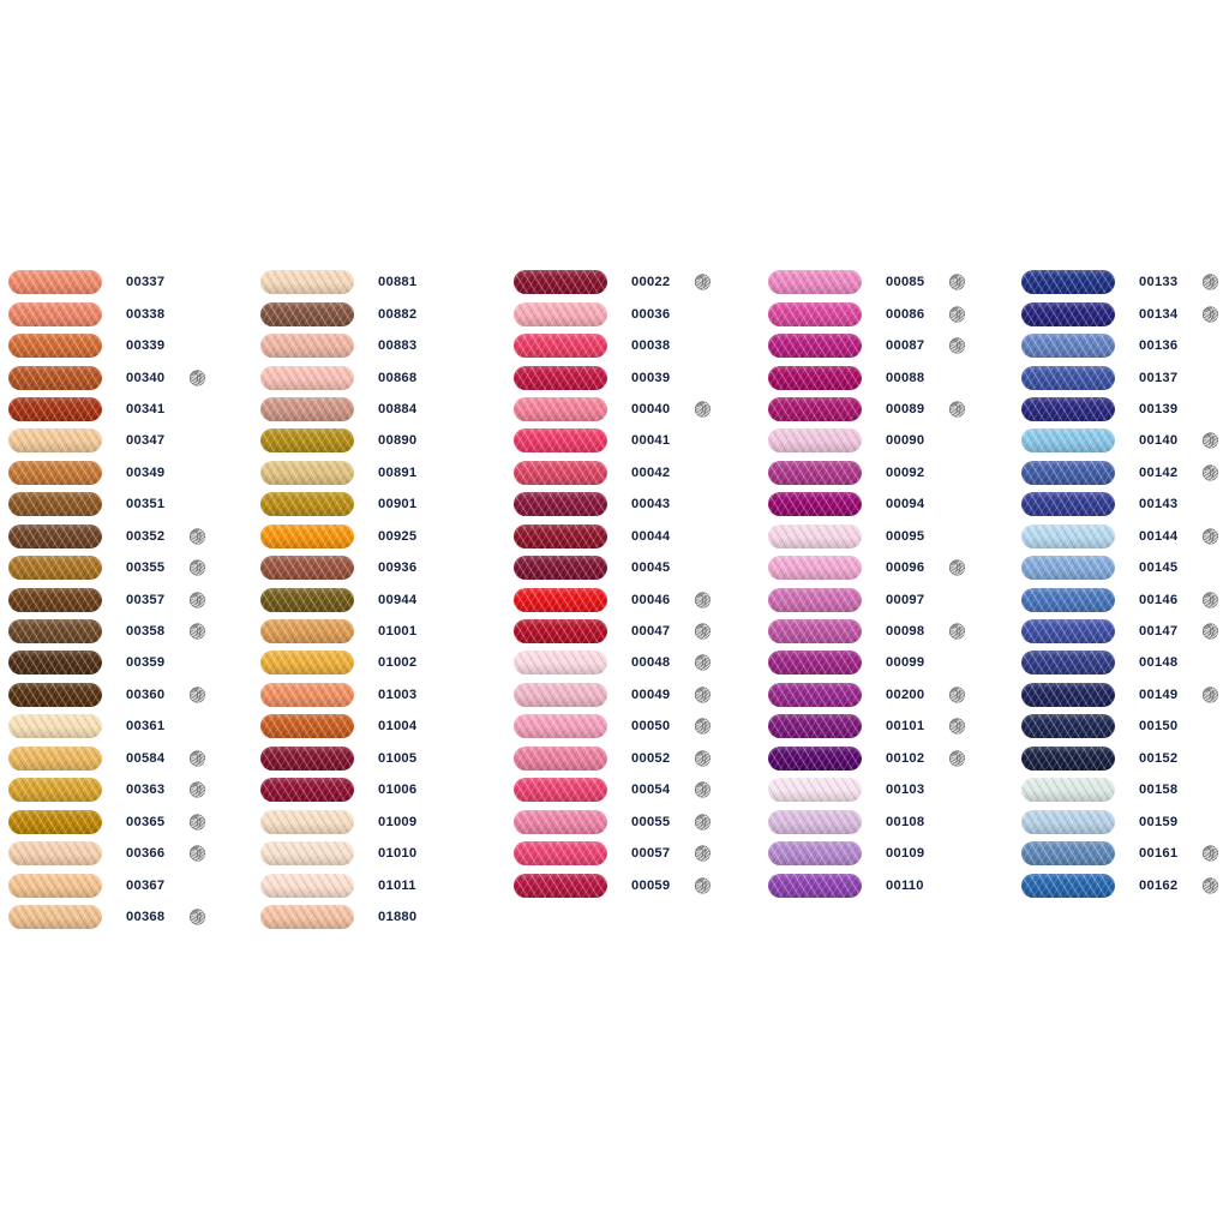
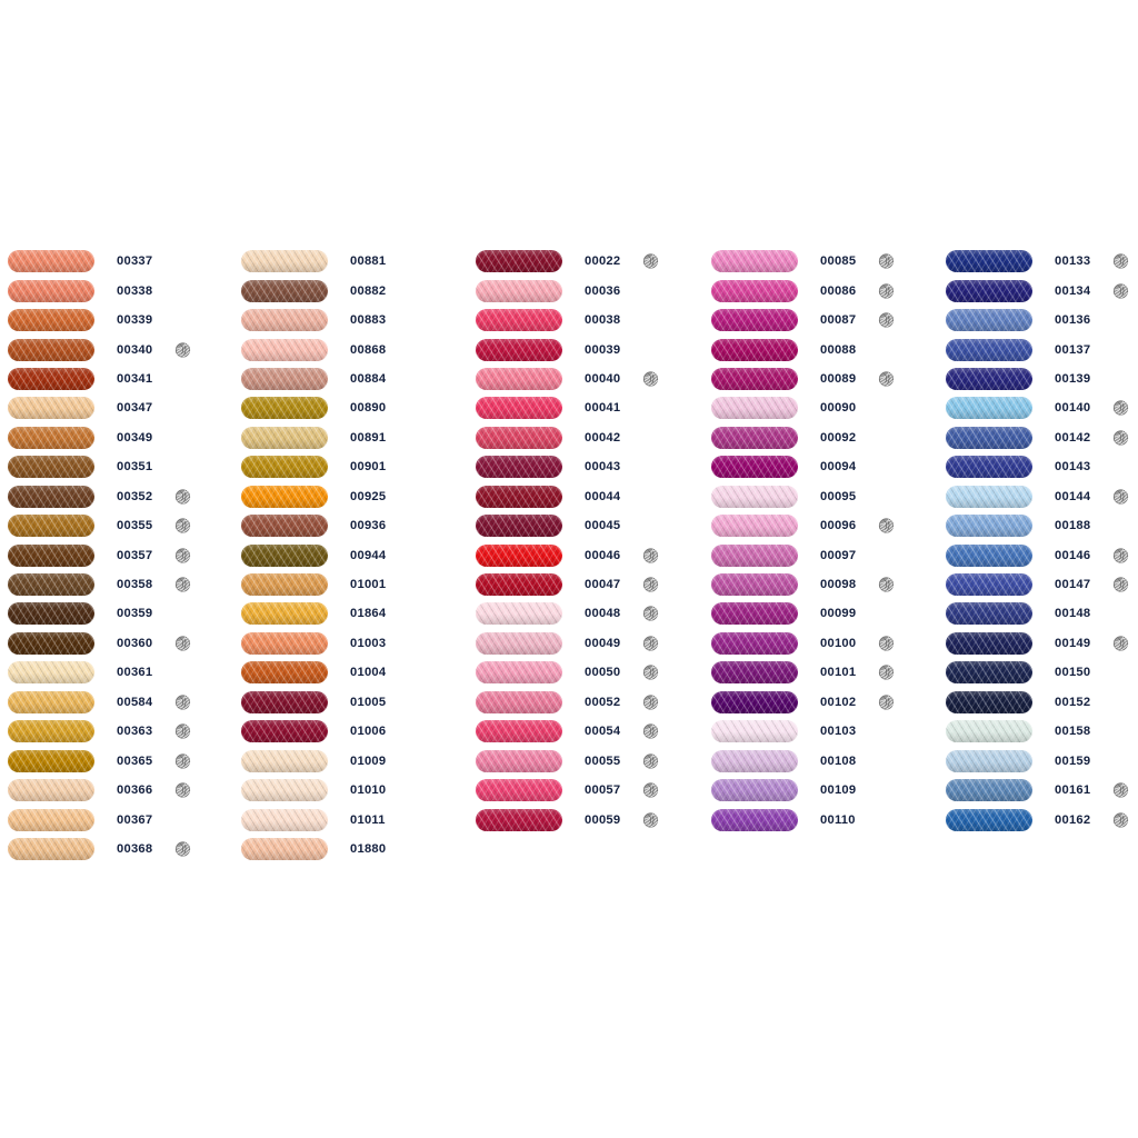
  00337
  00338
  00339
  00340
  00341
  00347
  00349
  00351
  00352
  00355
  00357
  00358
  00359
  00360
  00361
  00584
  00363
  00365
  00366
  00367
  00368
  00881
  00882
  00883
  00868
  00884
  00890
  00891
  00901
  00925
  00936
  00944
  01001
- 01002
+ 01864
  01003
  01004
  01005
  01006
  01009
  01010
  01011
  01880
  00022
  00036
  00038
  00039
  00040
  00041
  00042
  00043
  00044
  00045
  00046
  00047
  00048
  00049
  00050
  00052
  00054
  00055
  00057
  00059
  00085
  00086
  00087
  00088
  00089
  00090
  00092
  00094
  00095
  00096
  00097
  00098
  00099
- 00200
+ 00100
  00101
  00102
  00103
  00108
  00109
  00110
  00133
  00134
  00136
  00137
  00139
  00140
  00142
  00143
  00144
- 00145
+ 00188
  00146
  00147
  00148
  00149
  00150
  00152
  00158
  00159
  00161
  00162
